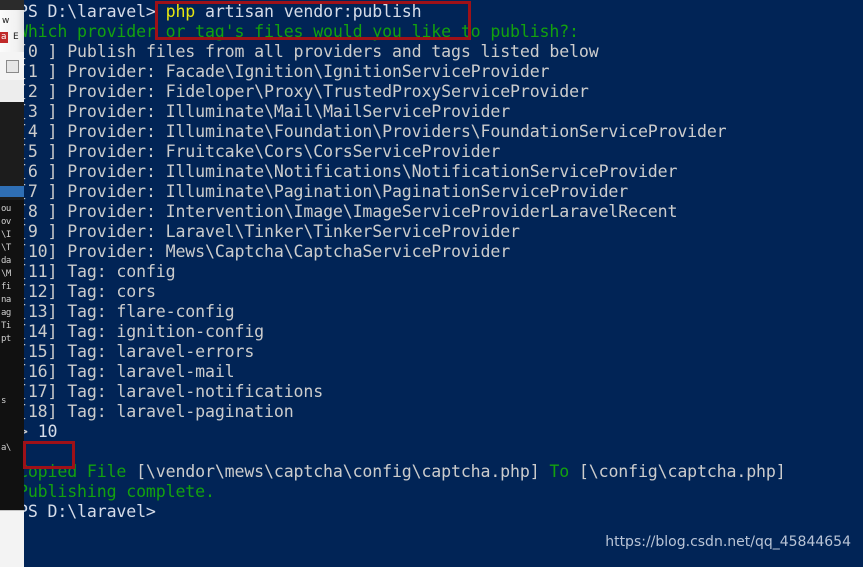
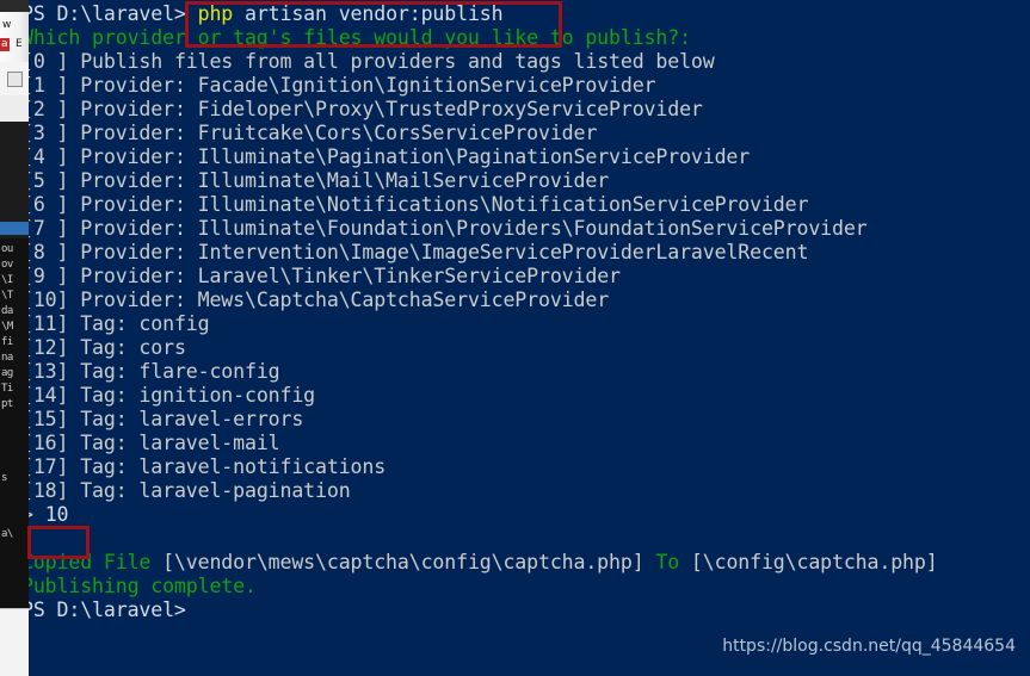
  w
  a
  E
  ou
  ov
  \I
  \T
  da
  \M
  fi
  na
  ag
  Ti
  pt
  s
  a\
  S D:\laravel> php artisan vendor:publish
  hich provider or tag's files would you like to publish?:
  0 ] Publish files from all providers and tags listed below
  1 ] Provider: Facade\Ignition\IgnitionServiceProvider
  2 ] Provider: Fideloper\Proxy\TrustedProxyServiceProvider
- 3 ] Provider: Illuminate\Mail\MailServiceProvider
+ 3 ] Provider: Fruitcake\Cors\CorsServiceProvider
- 4 ] Provider: Illuminate\Foundation\Providers\FoundationServiceProvider
+ 4 ] Provider: Illuminate\Pagination\PaginationServiceProvider
- 5 ] Provider: Fruitcake\Cors\CorsServiceProvider
+ 5 ] Provider: Illuminate\Mail\MailServiceProvider
  6 ] Provider: Illuminate\Notifications\NotificationServiceProvider
- 7 ] Provider: Illuminate\Pagination\PaginationServiceProvider
+ 7 ] Provider: Illuminate\Foundation\Providers\FoundationServiceProvider
  8 ] Provider: Intervention\Image\ImageServiceProviderLaravelRecent
  9 ] Provider: Laravel\Tinker\TinkerServiceProvider
  10] Provider: Mews\Captcha\CaptchaServiceProvider
  11] Tag: config
  12] Tag: cors
  13] Tag: flare-config
  14] Tag: ignition-config
  15] Tag: laravel-errors
  16] Tag: laravel-mail
  17] Tag: laravel-notifications
  18] Tag: laravel-pagination
  opied File [\vendor\mews\captcha\config\captcha.php] To [\config\captcha.php]
  ublishing complete.
  S D:\laravel>
  https://blog.csdn.net/qq_45844654
